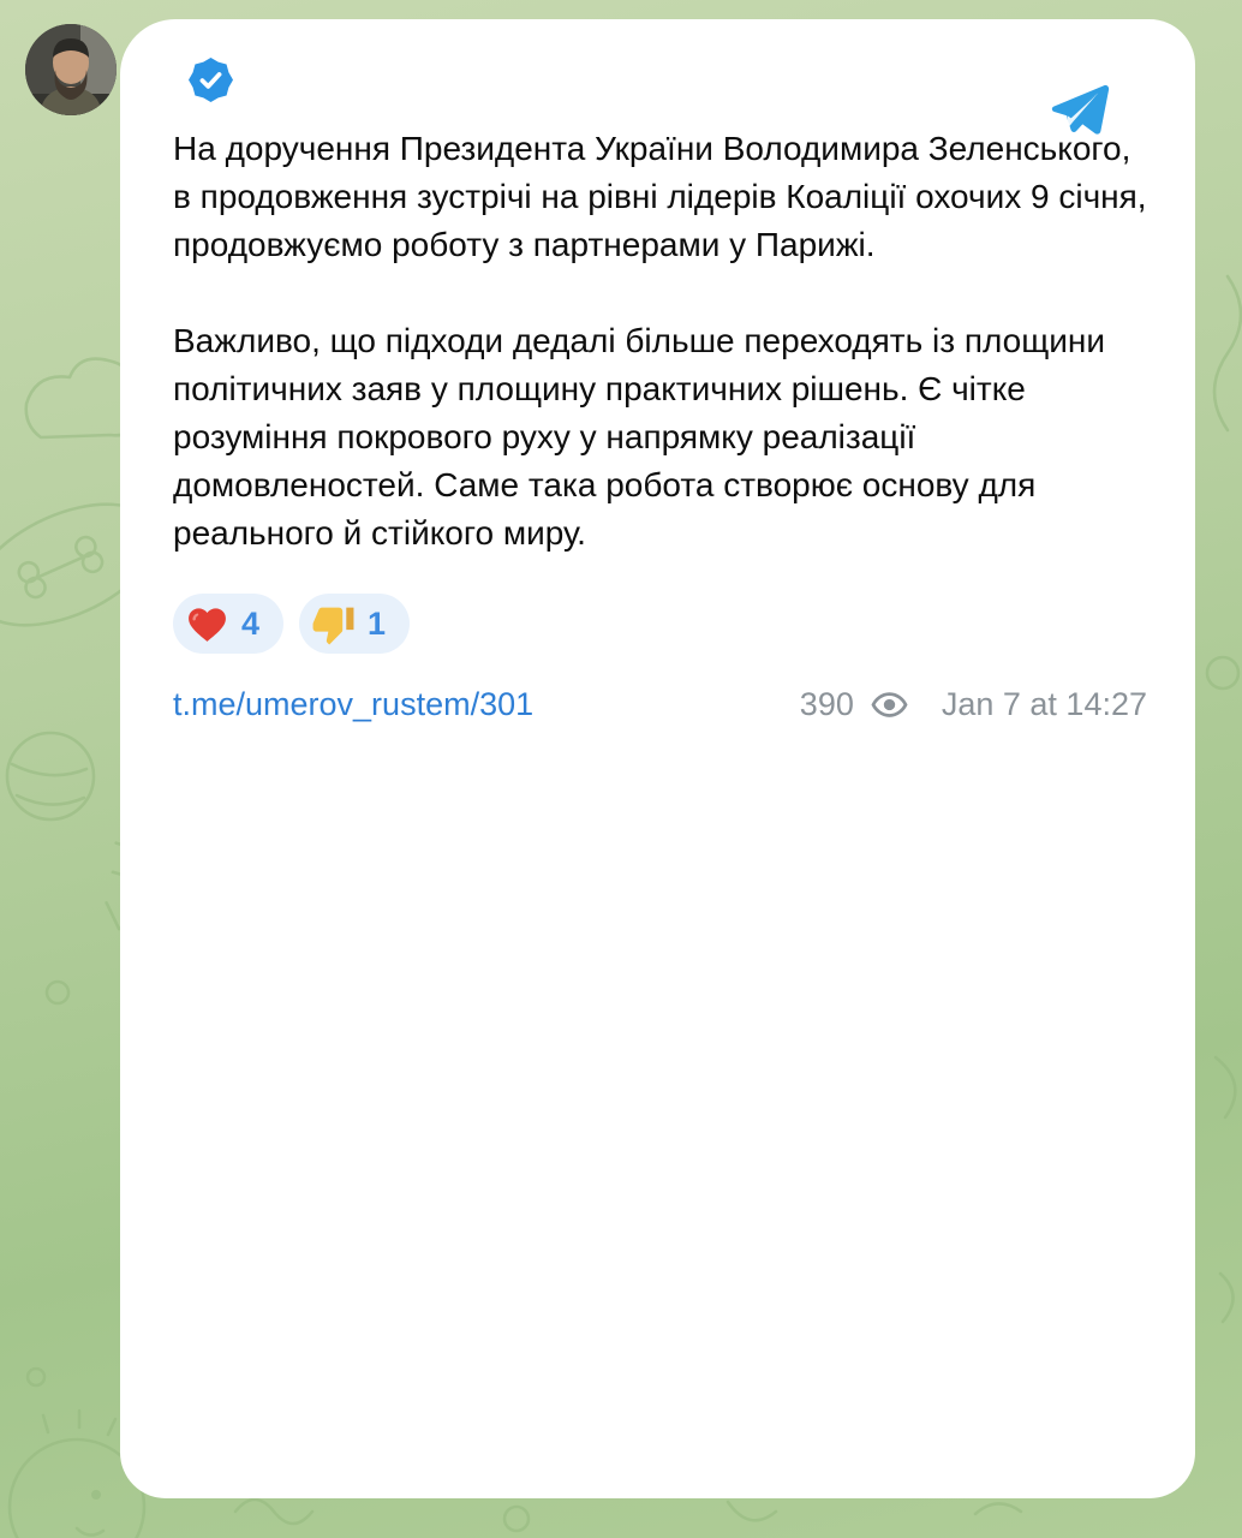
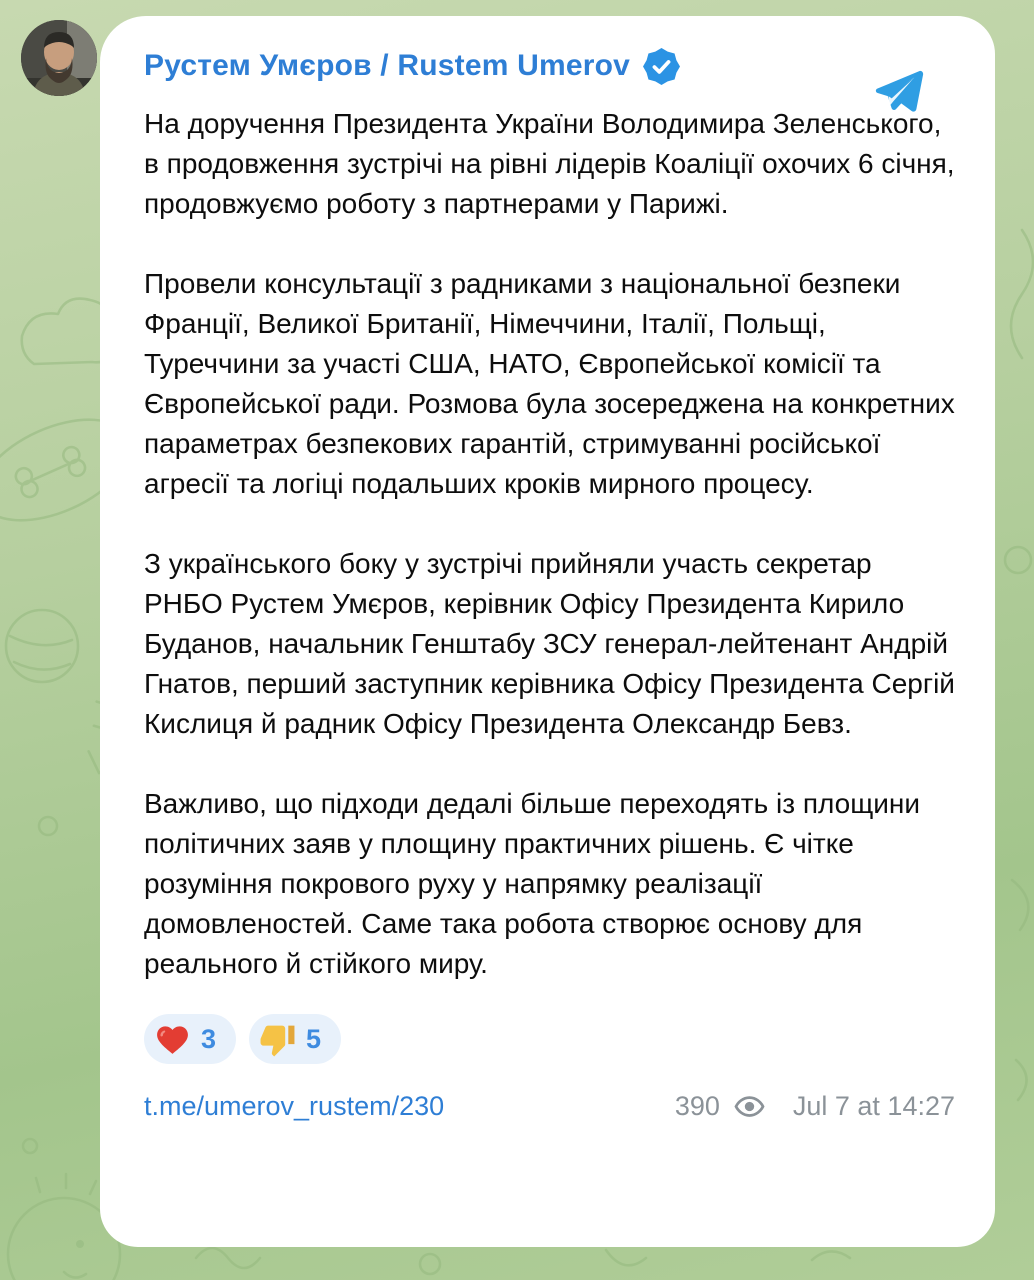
+ Рустем Умєров / Rustem Umerov
- На доручення Президента України Володимира Зеленського, в продовження зустрічі на рівні лідерів Коаліції охочих 9 січня, продовжуємо роботу з партнерами у Парижі.
+ На доручення Президента України Володимира Зеленського, в продовження зустрічі на рівні лідерів Коаліції охочих 6 січня, продовжуємо роботу з партнерами у Парижі.
+ Провели консультації з радниками з національної безпеки Франції, Великої Британії, Німеччини, Італії, Польщі, Туреччини за участі США, НАТО, Європейської комісії та Європейської ради. Розмова була зосереджена на конкретних параметрах безпекових гарантій, стримуванні російської агресії та логіці подальших кроків мирного процесу.
+ З українського боку у зустрічі прийняли участь секретар РНБО Рустем Умєров, керівник Офісу Президента Кирило Буданов, начальник Генштабу ЗСУ генерал-лейтенант Андрій Гнатов, перший заступник керівника Офісу Президента Сергій Кислиця й радник Офісу Президента Олександр Бевз.
  Важливо, що підходи дедалі більше переходять із площини політичних заяв у площину практичних рішень. Є чітке розуміння покрового руху у напрямку реалізації домовленостей. Саме така робота створює основу для реального й стійкого миру.
- 4
+ 3
- 1
+ 5
- t.me/umerov_rustem/301
+ t.me/umerov_rustem/230
  390
- Jan 7 at 14:27
+ Jul 7 at 14:27
